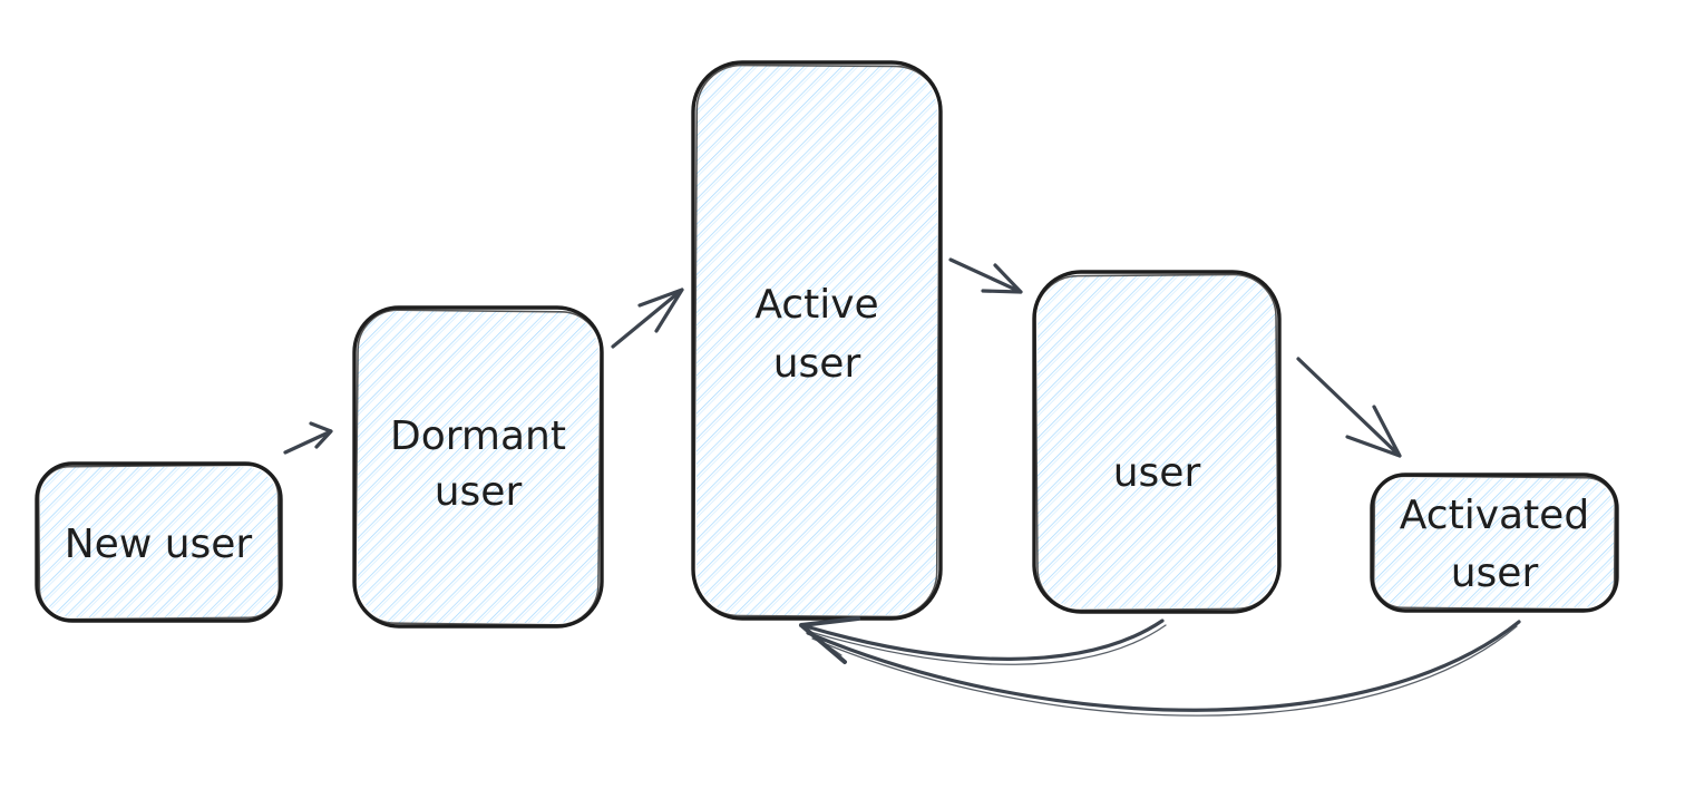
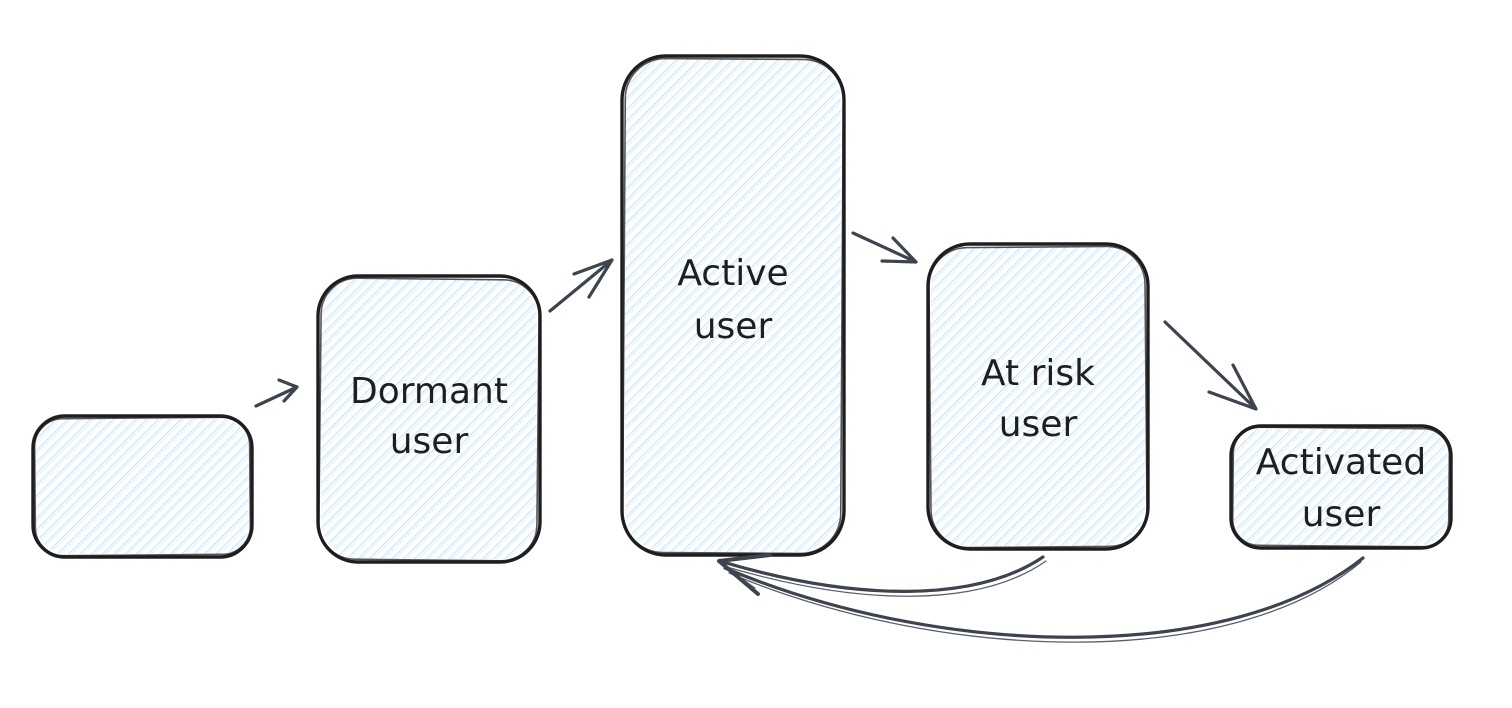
- New user
  Dormant
  user
  Active
  user
+ At risk
  user
  Activated
  user
